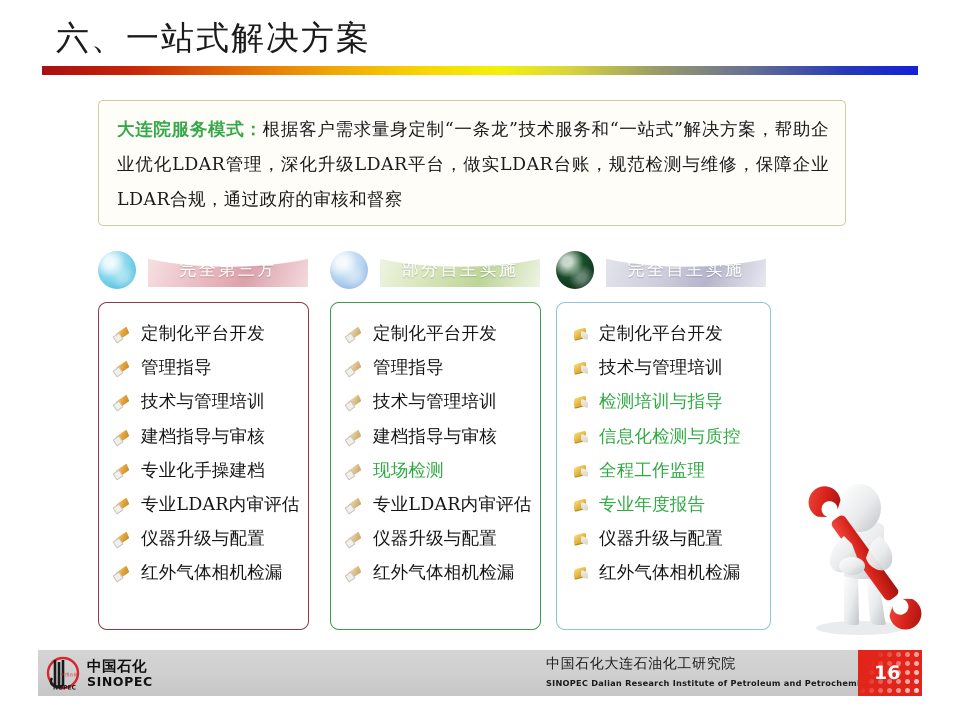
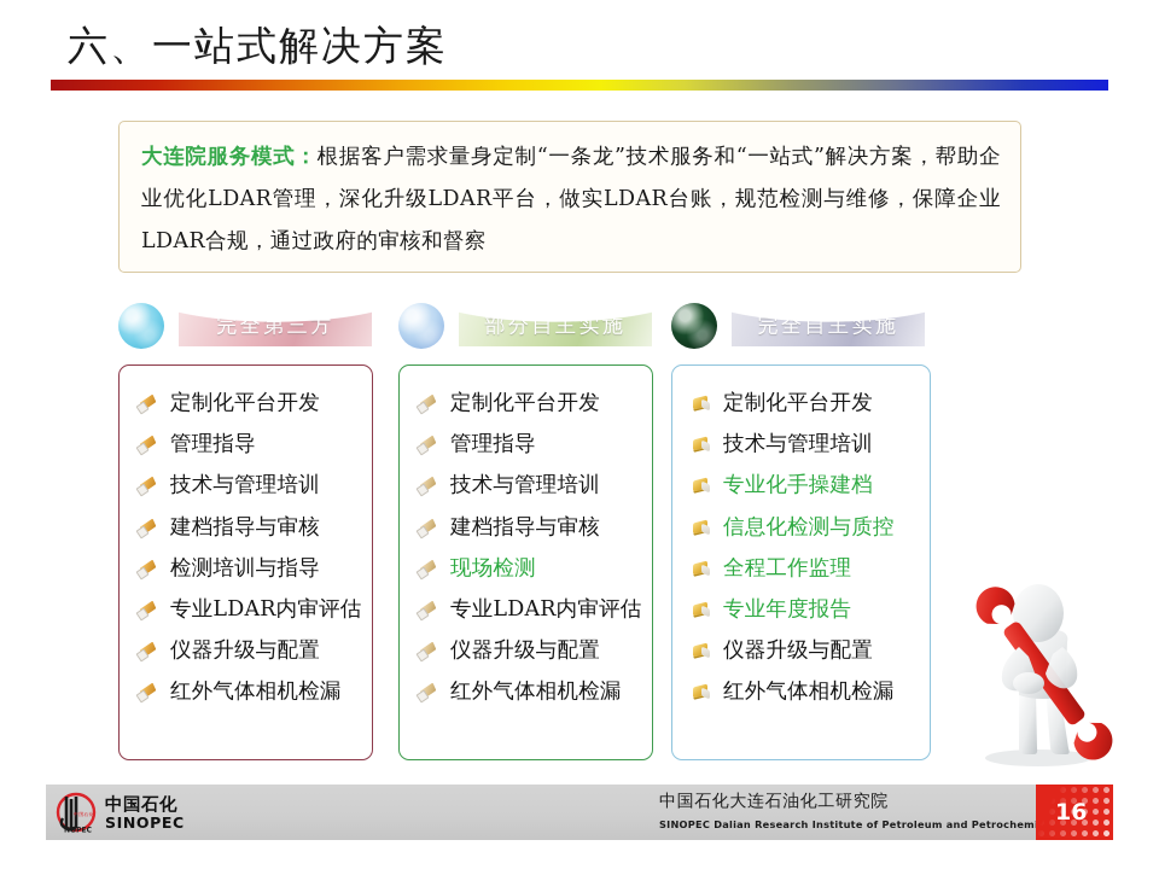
  六、一站式解决方案
  大连院服务模式：根据客户需求量身定制“一条龙”技术服务和“一站式”解决方案，帮助企业优化LDAR管理，深化升级LDAR平台，做实LDAR台账，规范检测与维修，保障企业LDAR合规，通过政府的审核和督察
  完全第三方
  部分自主实施
  完全自主实施
  定制化平台开发
  管理指导
  技术与管理培训
  建档指导与审核
- 专业化手操建档
+ 检测培训与指导
  专业LDAR内审评估
  仪器升级与配置
  红外气体相机检漏
  定制化平台开发
  管理指导
  技术与管理培训
  建档指导与审核
  现场检测
  专业LDAR内审评估
  仪器升级与配置
  红外气体相机检漏
  定制化平台开发
  技术与管理培训
- 检测培训与指导
+ 专业化手操建档
  信息化检测与质控
  全程工作监理
  专业年度报告
  仪器升级与配置
  红外气体相机检漏
  中国石化
  SINOPEC
  中国石化大连石油化工研究院
  SINOPEC Dalian Research Institute of Petroleum and Petrochem
  16
